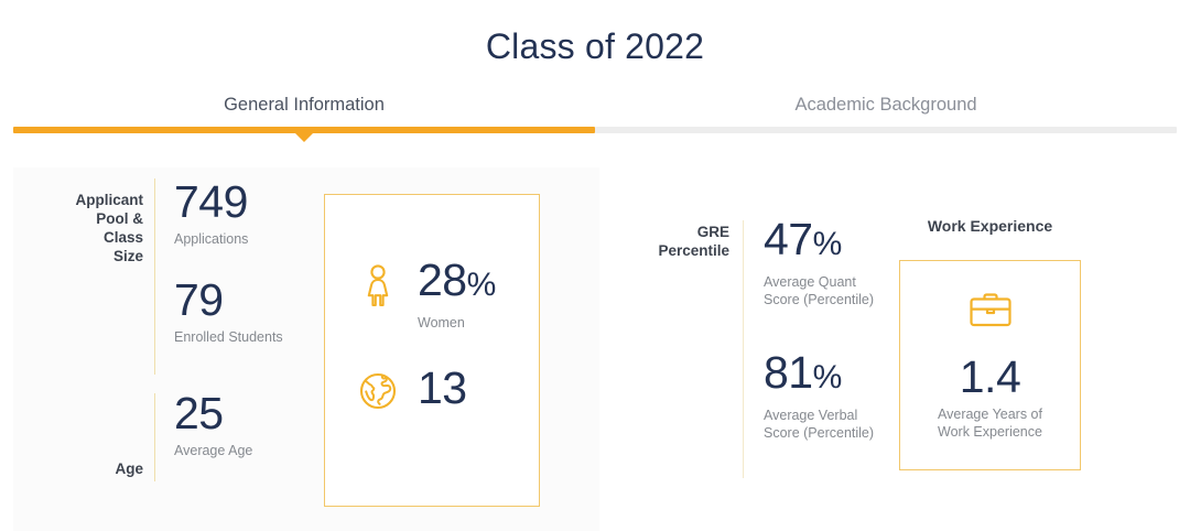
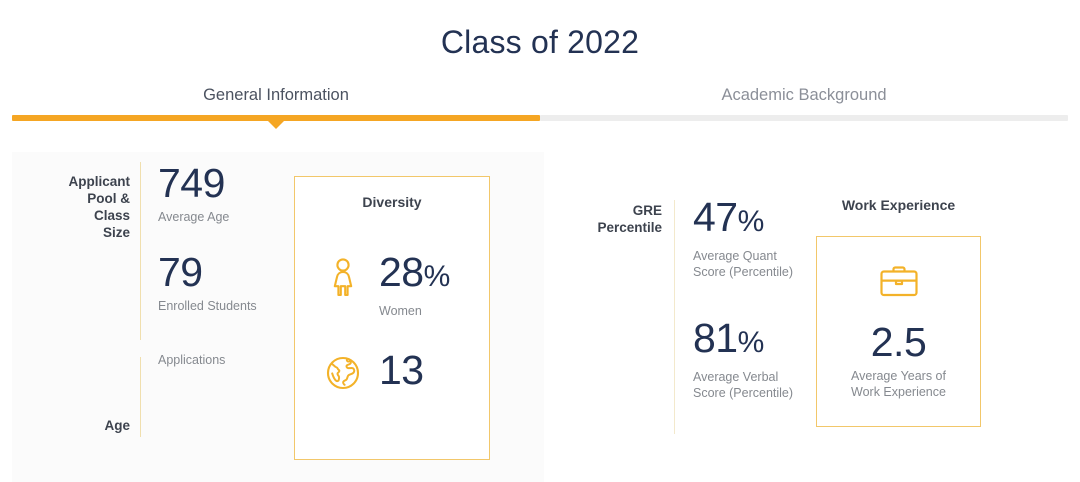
  Class of 2022
  General Information
  Academic Background
  Applicant
  Pool &
  Class
  Size
  Age
  749
- Applications
+ Average Age
  79
  Enrolled Students
- 25
- Average Age
+ Applications
+ Diversity
  28%
  Women
  13
  GRE
  Percentile
  47%
  Average Quant
  Score (Percentile)
  81%
  Average Verbal
  Score (Percentile)
  Work Experience
- 1.4
+ 2.5
  Average Years of
  Work Experience
